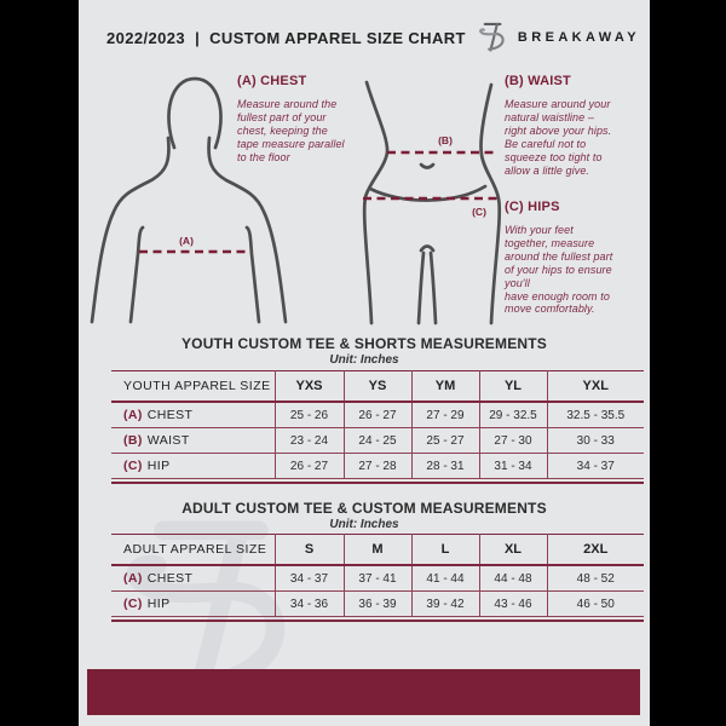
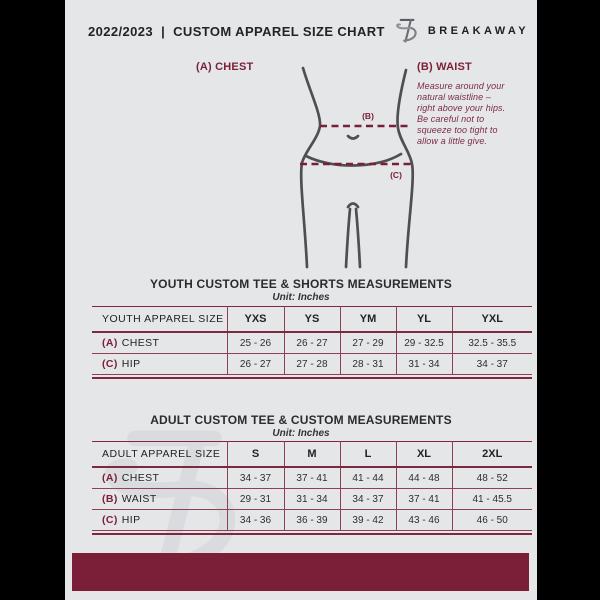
  2022/2023 | CUSTOM APPAREL SIZE CHART
  BREAKAWAY
- (A)
  (B)
  (C)
  (A) CHEST
- Measure around the
- fullest part of your
- chest, keeping the
- tape measure parallel
- to the floor
  (B) WAIST
  Measure around your
  natural waistline –
  right above your hips.
  Be careful not to
  squeeze too tight to
  allow a little give.
- (C) HIPS
- With your feet
- together, measure
- around the fullest part
- of your hips to ensure
- you'll
- have enough room to
- move comfortably.
  YOUTH CUSTOM TEE & SHORTS MEASUREMENTS
  Unit: Inches
  YOUTH APPAREL SIZE	YXS	YS	YM	YL	YXL
  (A) CHEST	25 - 26	26 - 27	27 - 29	29 - 32.5	32.5 - 35.5
- (B) WAIST	23 - 24	24 - 25	25 - 27	27 - 30	30 - 33
  (C) HIP	26 - 27	27 - 28	28 - 31	31 - 34	34 - 37
  ADULT CUSTOM TEE & CUSTOM MEASUREMENTS
  Unit: Inches
  ADULT APPAREL SIZE	S	M	L	XL	2XL
  (A) CHEST	34 - 37	37 - 41	41 - 44	44 - 48	48 - 52
+ (B) WAIST	29 - 31	31 - 34	34 - 37	37 - 41	41 - 45.5
  (C) HIP	34 - 36	36 - 39	39 - 42	43 - 46	46 - 50
